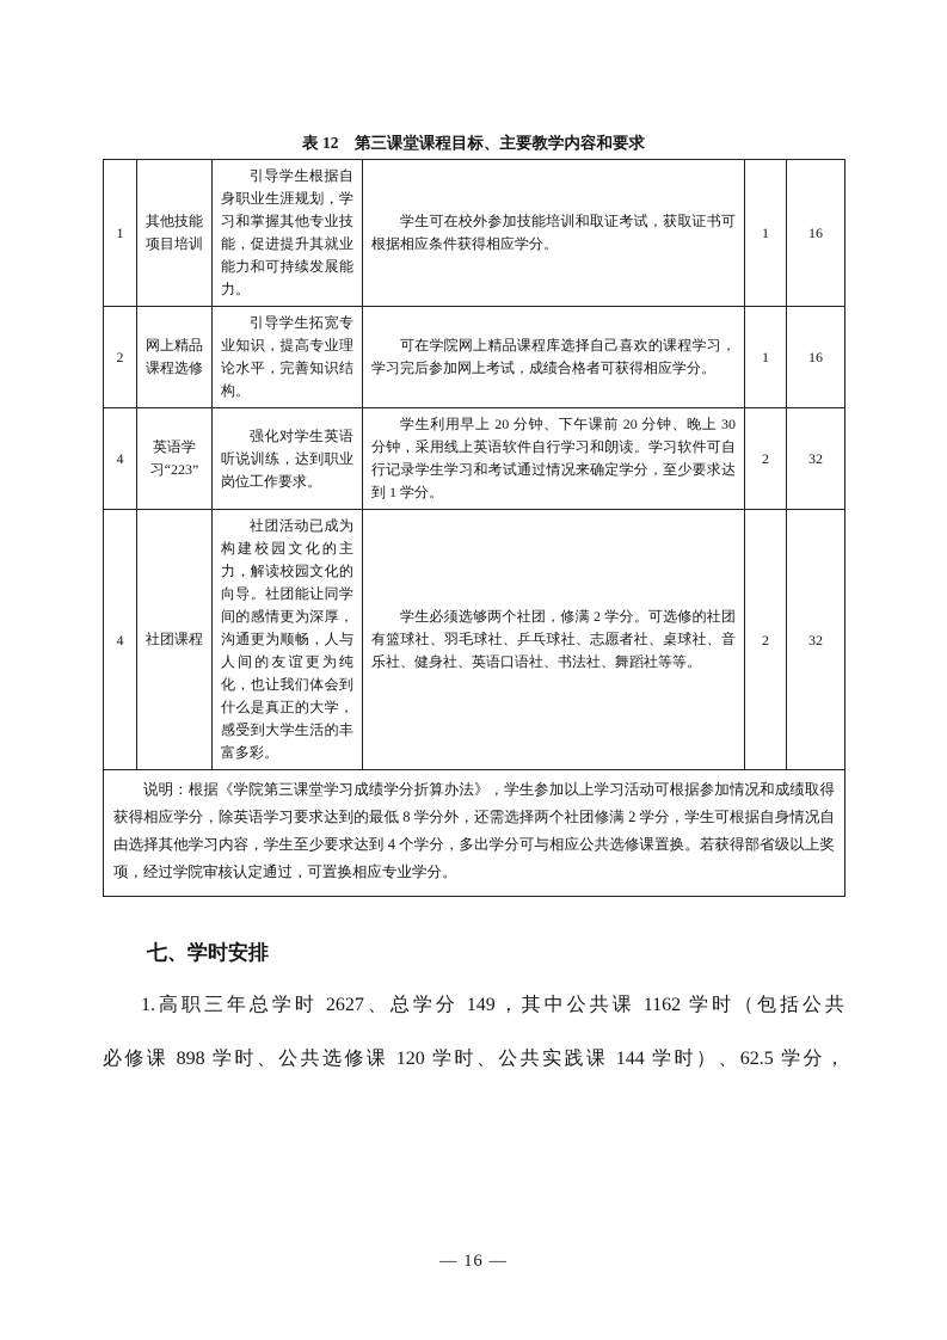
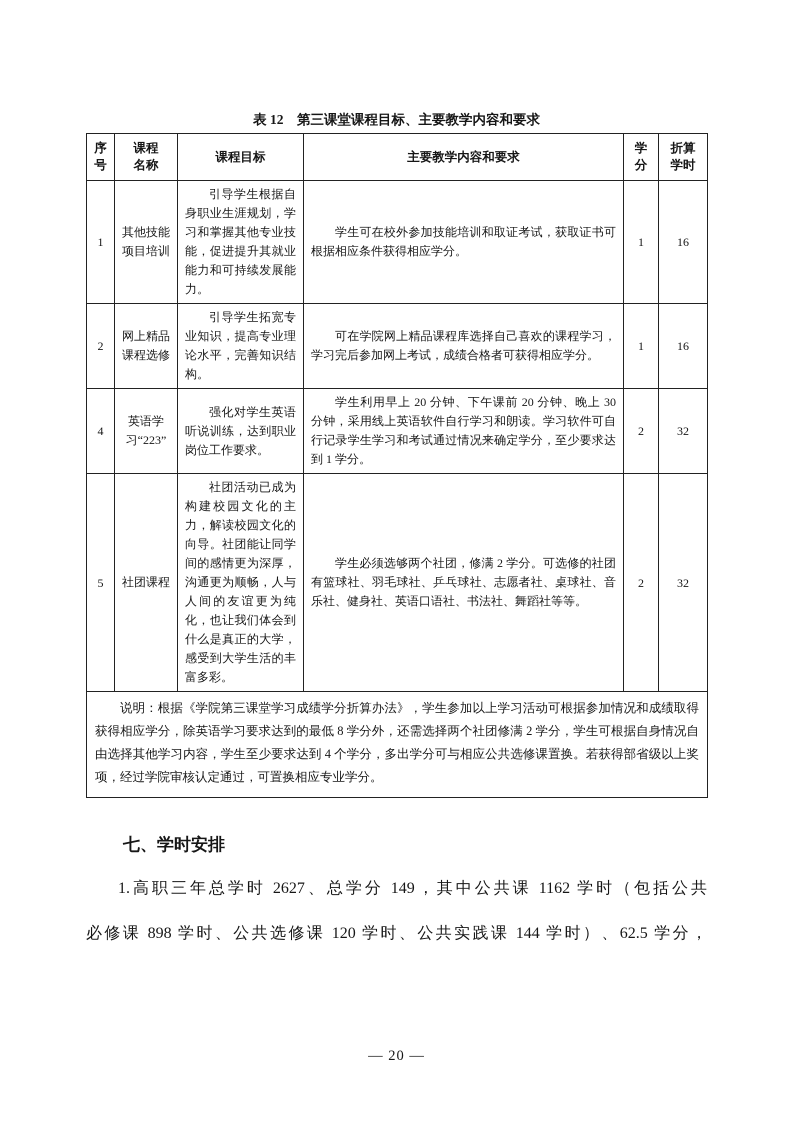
  表 12 第三课堂课程目标、主要教学内容和要求
+ 序 号	课程 名称	课程目标	主要教学内容和要求	学 分	折算 学时
  1	其他技能项目培训	引导学生根据自身职业生涯规划，学习和掌握其他专业技能，促进提升其就业能力和可持续发展能力。	学生可在校外参加技能培训和取证考试，获取证书可根据相应条件获得相应学分。	1	16
  2	网上精品课程选修	引导学生拓宽专业知识，提高专业理论水平，完善知识结构。	可在学院网上精品课程库选择自己喜欢的课程学习，学习完后参加网上考试，成绩合格者可获得相应学分。	1	16
  4	英语学习“223”	强化对学生英语听说训练，达到职业岗位工作要求。	学生利用早上 20 分钟、下午课前 20 分钟、晚上 30 分钟，采用线上英语软件自行学习和朗读。学习软件可自行记录学生学习和考试通过情况来确定学分，至少要求达到 1 学分。	2	32
- 4	社团课程	社团活动已成为构建校园文化的主力，解读校园文化的向导。社团能让同学间的感情更为深厚，沟通更为顺畅，人与人间的友谊更为纯化，也让我们体会到什么是真正的大学，感受到大学生活的丰富多彩。	学生必须选够两个社团，修满 2 学分。可选修的社团有篮球社、羽毛球社、乒乓球社、志愿者社、桌球社、音乐社、健身社、英语口语社、书法社、舞蹈社等等。	2	32
+ 5	社团课程	社团活动已成为构建校园文化的主力，解读校园文化的向导。社团能让同学间的感情更为深厚，沟通更为顺畅，人与人间的友谊更为纯化，也让我们体会到什么是真正的大学，感受到大学生活的丰富多彩。	学生必须选够两个社团，修满 2 学分。可选修的社团有篮球社、羽毛球社、乒乓球社、志愿者社、桌球社、音乐社、健身社、英语口语社、书法社、舞蹈社等等。	2	32
  说明：根据《学院第三课堂学习成绩学分折算办法》，学生参加以上学习活动可根据参加情况和成绩取得获得相应学分，除英语学习要求达到的最低 8 学分外，还需选择两个社团修满 2 学分，学生可根据自身情况自由选择其他学习内容，学生至少要求达到 4 个学分，多出学分可与相应公共选修课置换。若获得部省级以上奖项，经过学院审核认定通过，可置换相应专业学分。
  七、学时安排
  1.高职三年总学时 2627、总学分 149，其中公共课 1162 学时（包括公共
  必修课 898 学时、公共选修课 120 学时、公共实践课 144 学时）、62.5 学分，
- — 16 —
+ — 20 —
